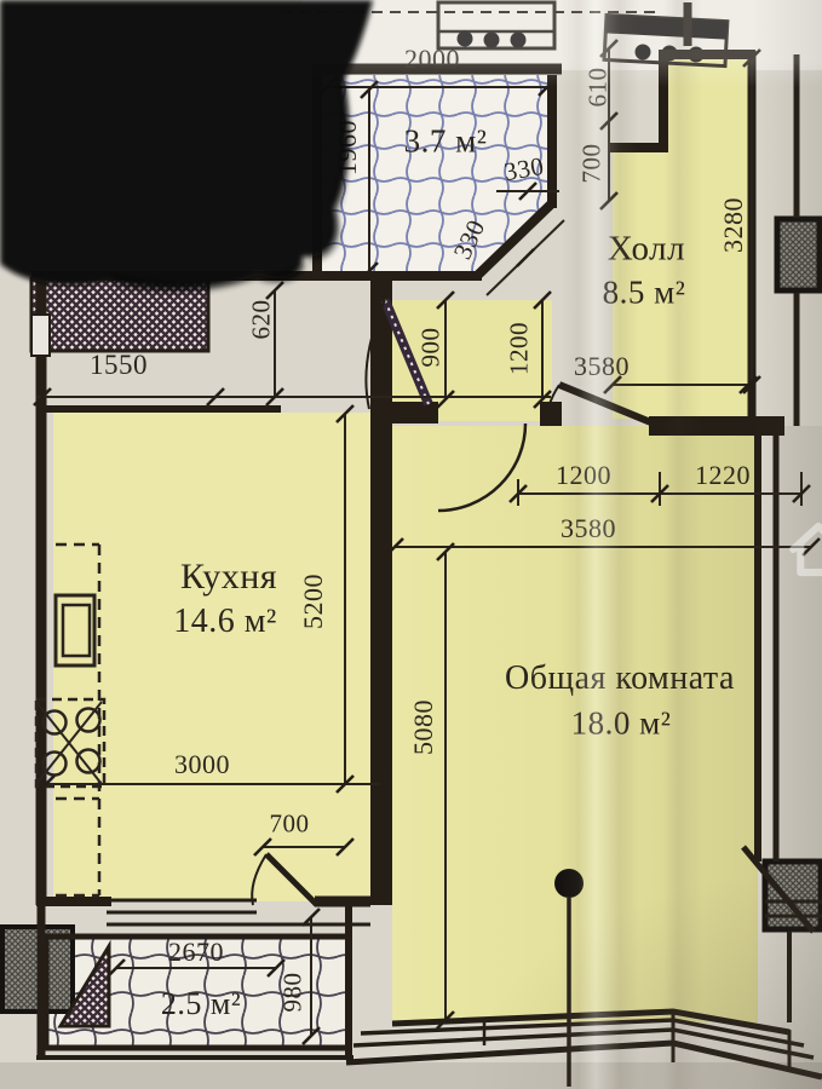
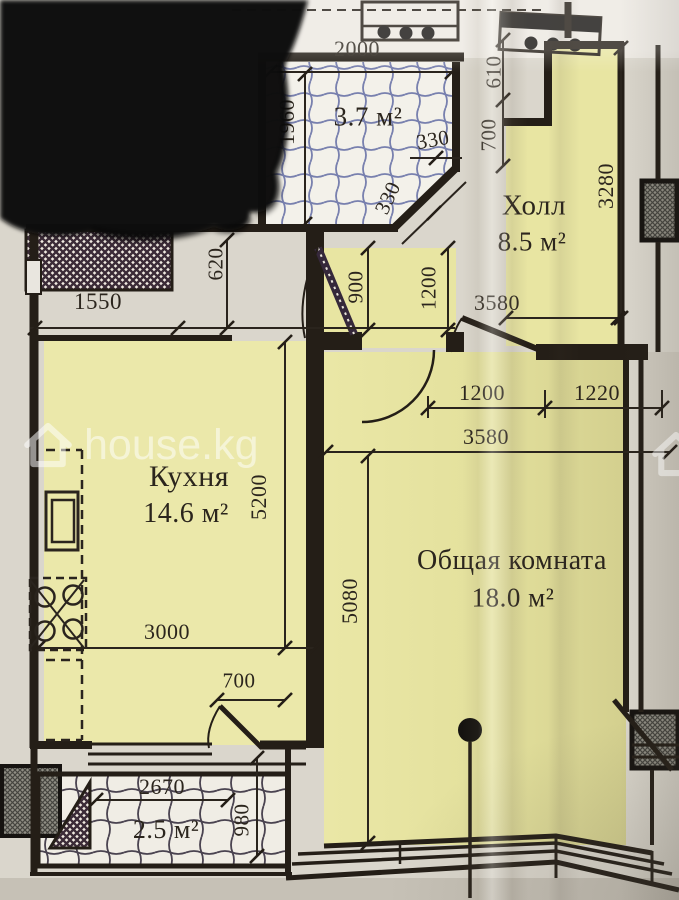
+ house.kg
